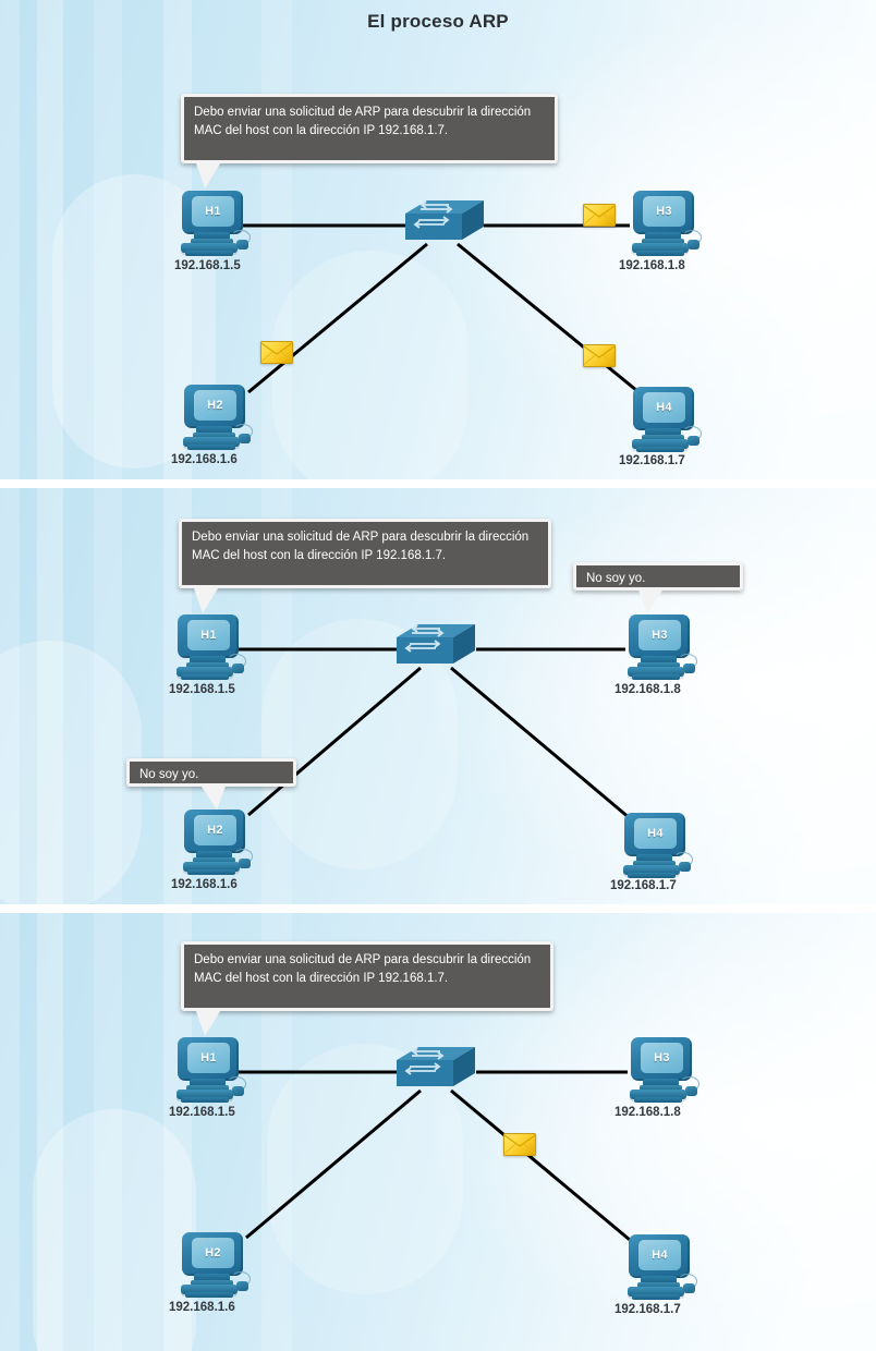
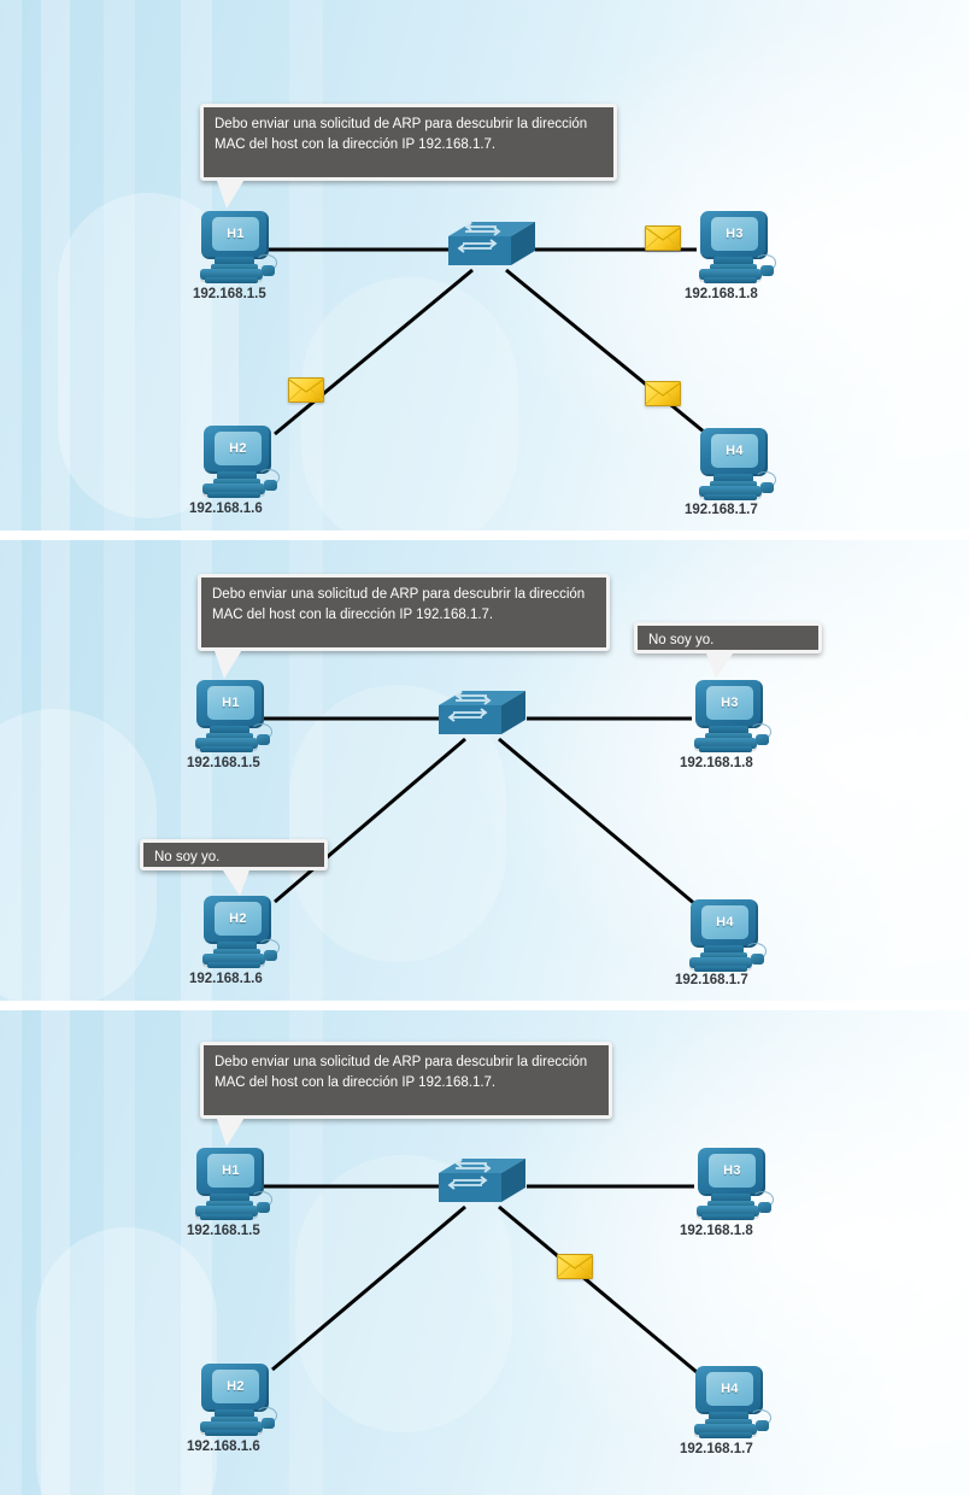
- El proceso ARP
  H1
  192.168.1.5
  H3
  192.168.1.8
  H2
  192.168.1.6
  H4
  192.168.1.7
  Debo enviar una solicitud de ARP para descubrir la dirección MAC del host con la dirección IP 192.168.1.7.
  H1
  192.168.1.5
  H3
  192.168.1.8
  H2
  192.168.1.6
  H4
  192.168.1.7
  Debo enviar una solicitud de ARP para descubrir la dirección MAC del host con la dirección IP 192.168.1.7.
  No soy yo.
  No soy yo.
  H1
  192.168.1.5
  H3
  192.168.1.8
  H2
  192.168.1.6
  H4
  192.168.1.7
  Debo enviar una solicitud de ARP para descubrir la dirección MAC del host con la dirección IP 192.168.1.7.
